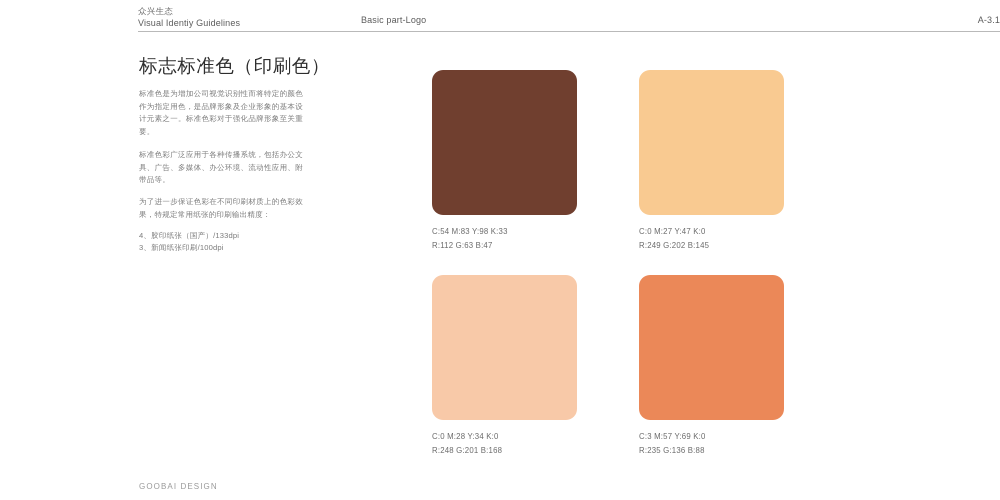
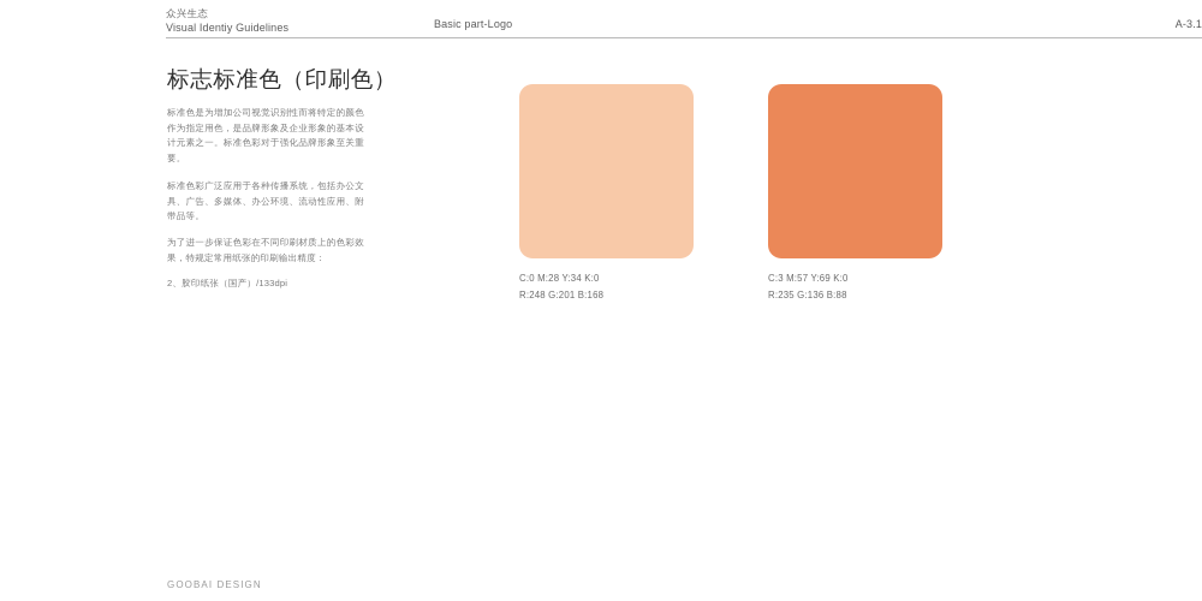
  众兴生态
  Visual Identiy Guidelines
  Basic part-Logo
  A-3.1
  标志标准色（印刷色）
  标准色是为增加公司视觉识别性而将特定的颜色作为指定用色，是品牌形象及企业形象的基本设计元素之一。标准色彩对于强化品牌形象至关重要。
  标准色彩广泛应用于各种传播系统，包括办公文具、广告、多媒体、办公环境、流动性应用、附带品等。
  为了进一步保证色彩在不同印刷材质上的色彩效果，特规定常用纸张的印刷输出精度：
- 4、胶印纸张（国产）/133dpi
+ 2、胶印纸张（国产）/133dpi
- 3、新闻纸张印刷/100dpi
- C:54 M:83 Y:98 K:33
- R:112 G:63 B:47
- C:0 M:27 Y:47 K:0
- R:249 G:202 B:145
  C:0 M:28 Y:34 K:0
  R:248 G:201 B:168
  C:3 M:57 Y:69 K:0
  R:235 G:136 B:88
  GOOBAI DESIGN
